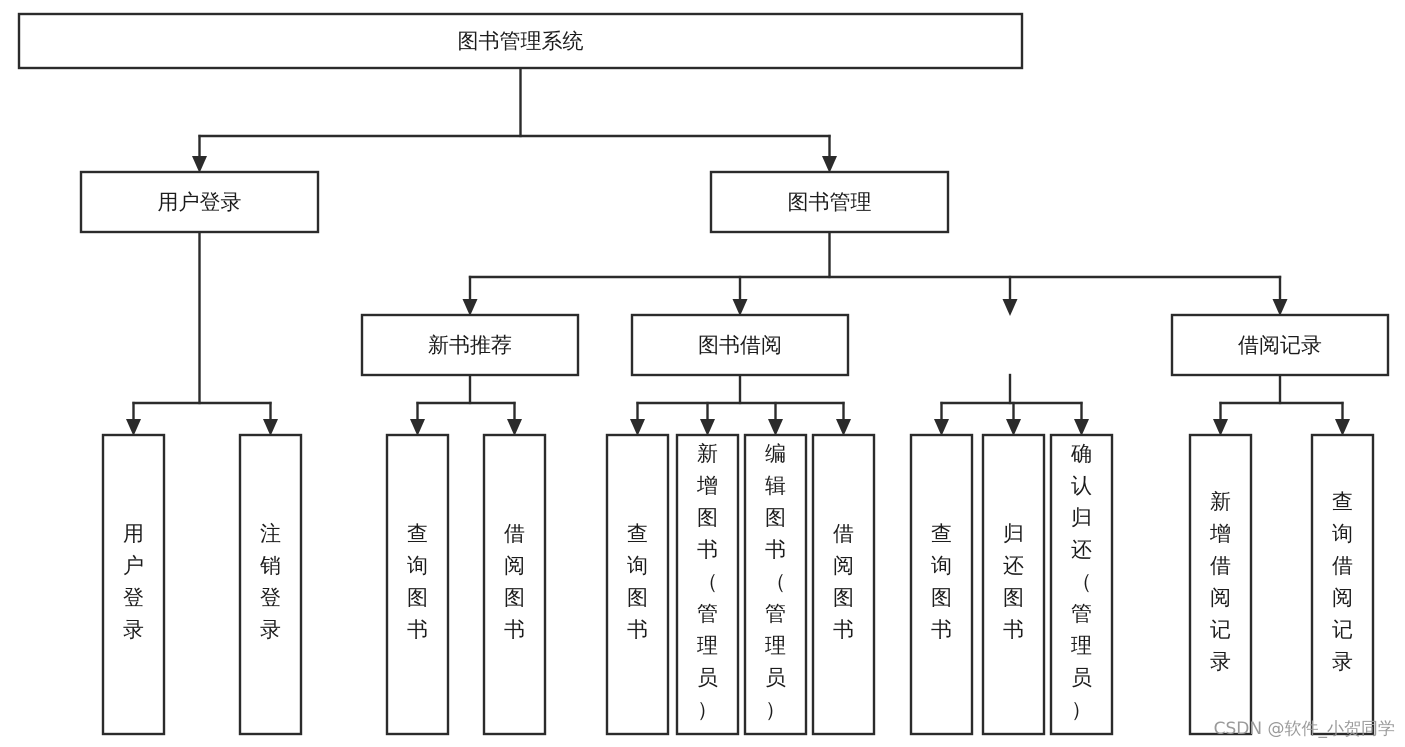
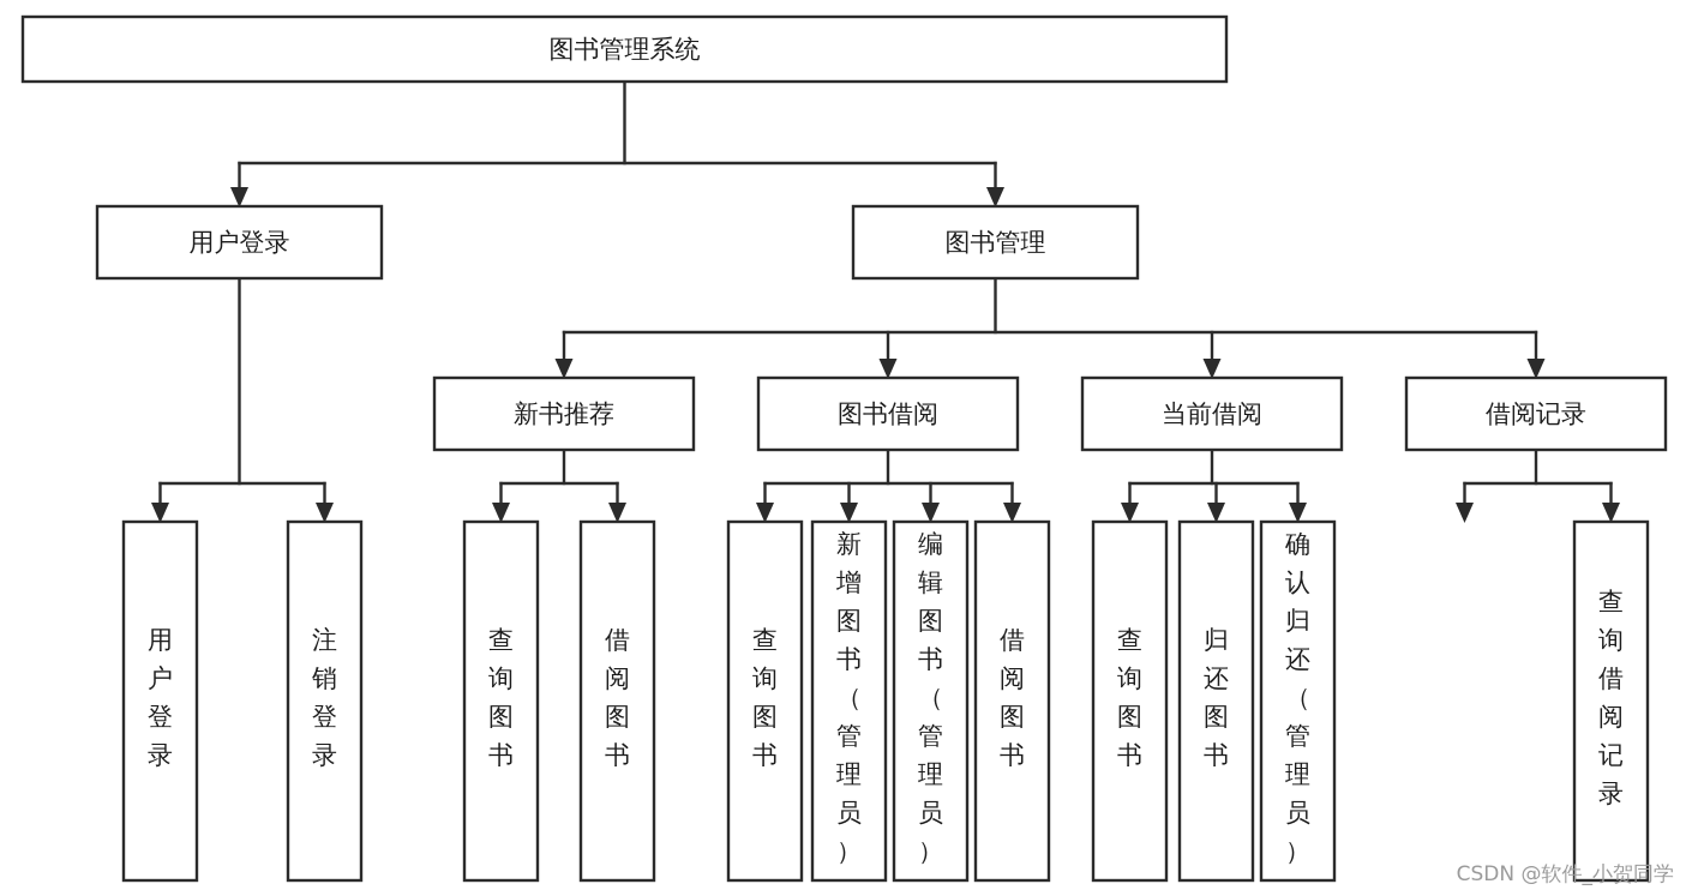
  图书管理系统
  用户登录
  图书管理
  新书推荐
  图书借阅
+ 当前借阅
  借阅记录
  用户登录
  注销登录
  查询图书
  借阅图书
  查询图书
  新增图书（管理员）
  编辑图书（管理员）
  借阅图书
  查询图书
  归还图书
  确认归还（管理员）
- 新增借阅记录
  查询借阅记录
  CSDN @软件_小贺同学
